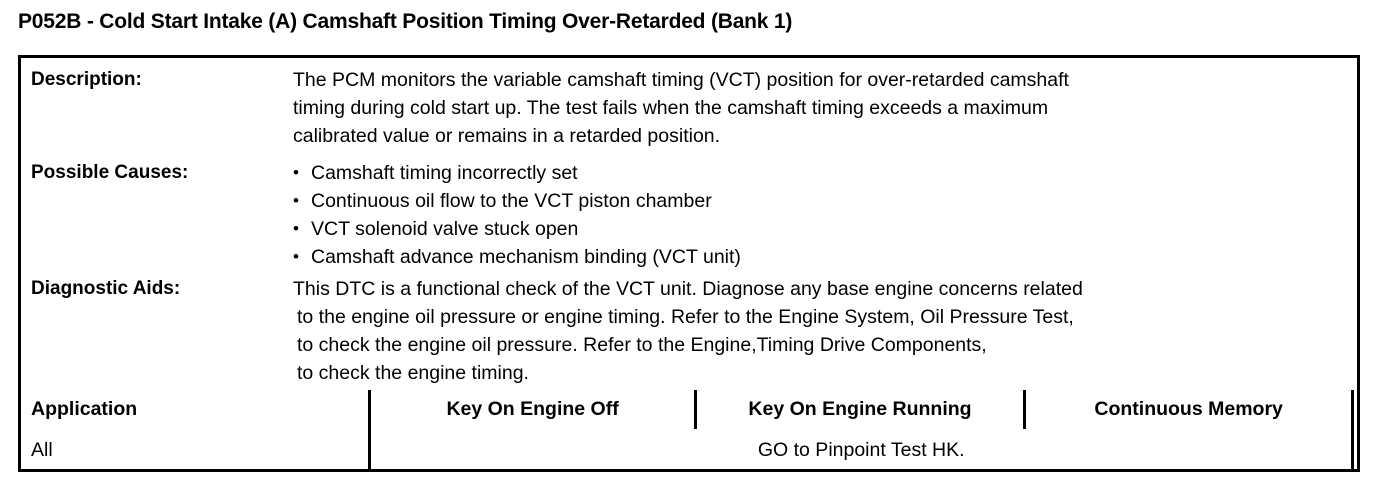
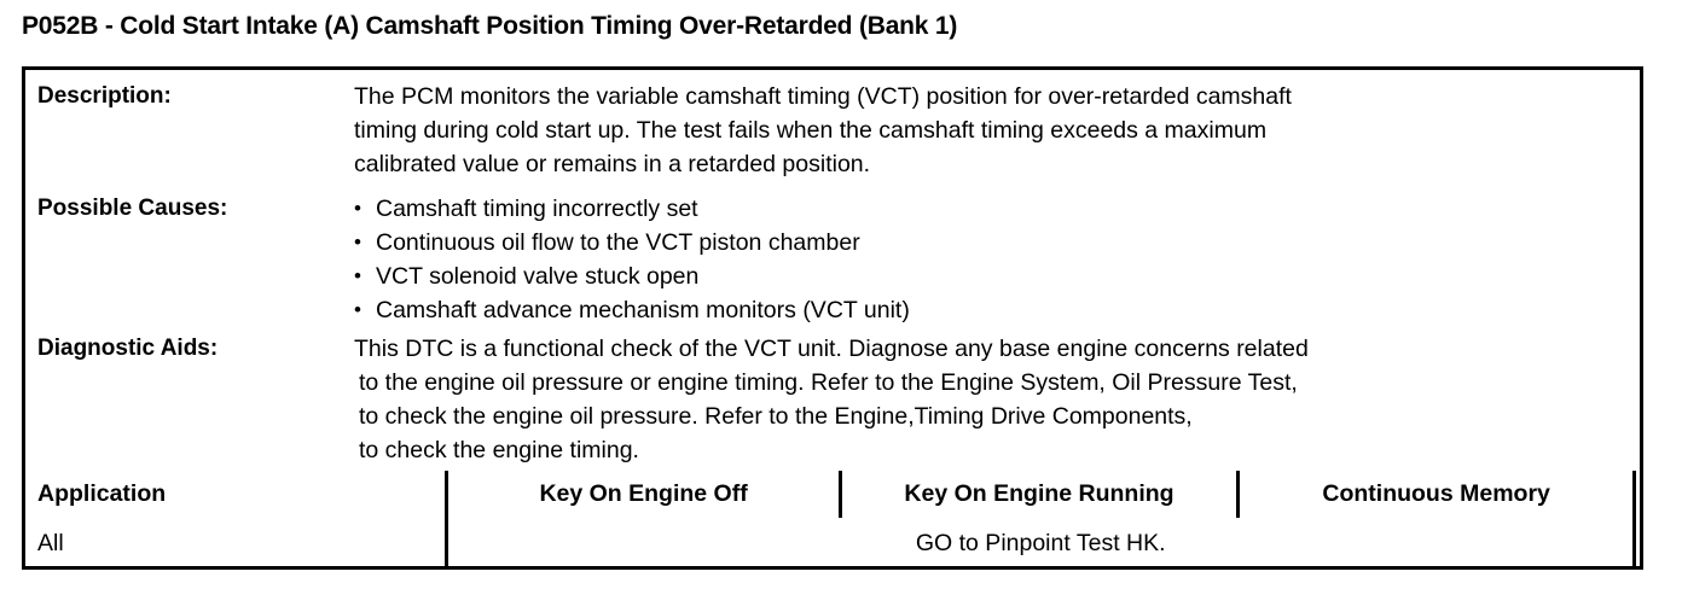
  P052B - Cold Start Intake (A) Camshaft Position Timing Over-Retarded (Bank 1)
  Description:
  The PCM monitors the variable camshaft timing (VCT) position for over-retarded camshaft
  timing during cold start up. The test fails when the camshaft timing exceeds a maximum
  calibrated value or remains in a retarded position.
  Possible Causes:
  Camshaft timing incorrectly set
  Continuous oil flow to the VCT piston chamber
  VCT solenoid valve stuck open
- Camshaft advance mechanism binding (VCT unit)
+ Camshaft advance mechanism monitors (VCT unit)
  Diagnostic Aids:
  This DTC is a functional check of the VCT unit. Diagnose any base engine concerns related
  to the engine oil pressure or engine timing. Refer to the Engine System, Oil Pressure Test,
  to check the engine oil pressure. Refer to the Engine,Timing Drive Components,
  to check the engine timing.
  Application	Key On Engine Off	Key On Engine Running	Continuous Memory
  All	GO to Pinpoint Test HK.
